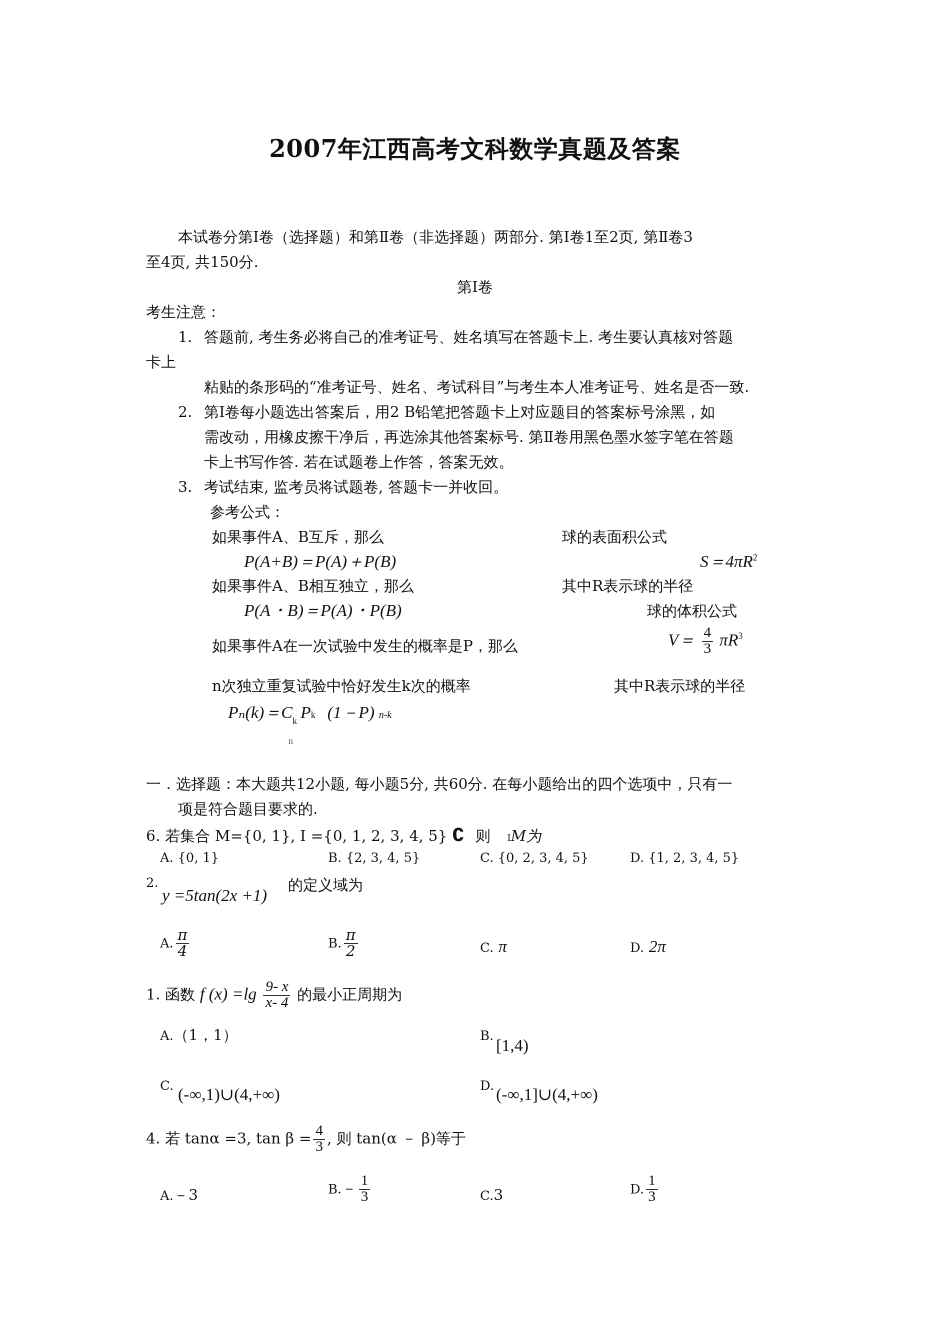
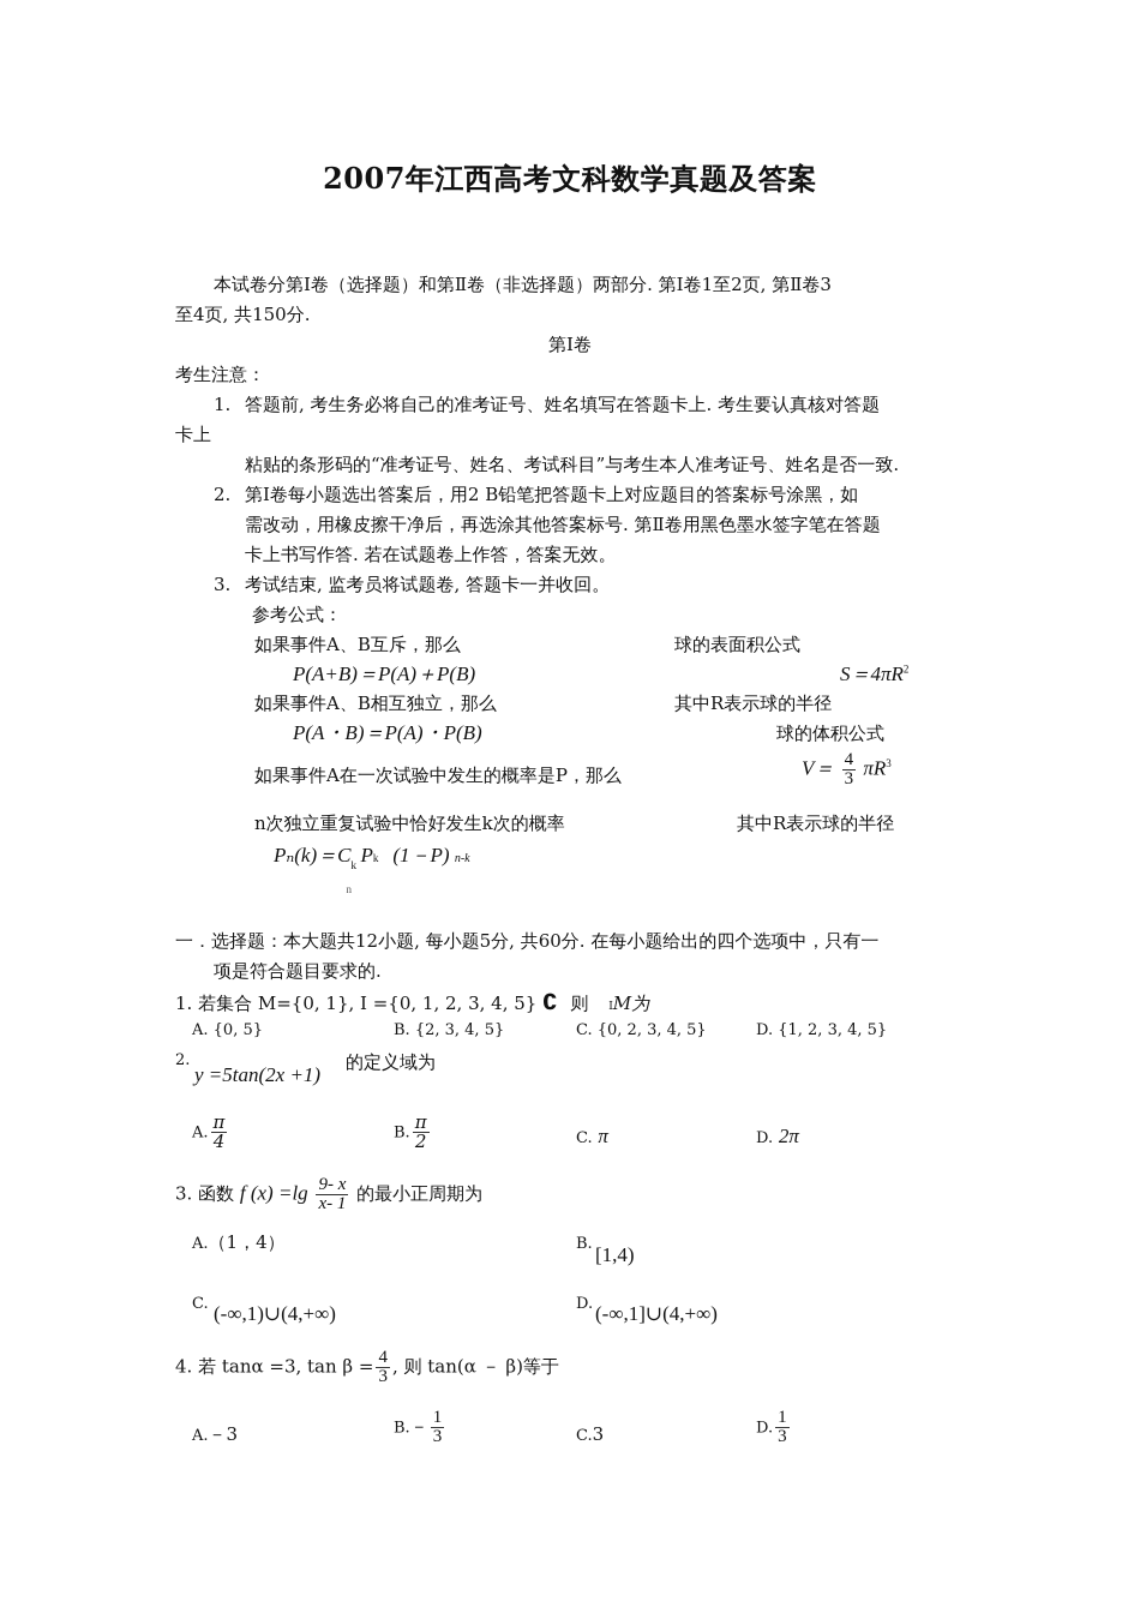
  2007年江西高考文科数学真题及答案
  本试卷分第Ⅰ卷（选择题）和第Ⅱ卷（非选择题）两部分. 第Ⅰ卷1至2页, 第Ⅱ卷3
  至4页, 共150分.
  第Ⅰ卷
  考生注意：
  1.
  答题前, 考生务必将自己的准考证号、姓名填写在答题卡上. 考生要认真核对答题
  卡上
  粘贴的条形码的“准考证号、姓名、考试科目”与考生本人准考证号、姓名是否一致.
  2.
  第Ⅰ卷每小题选出答案后，用2 B铅笔把答题卡上对应题目的答案标号涂黑，如
  需改动，用橡皮擦干净后，再选涂其他答案标号. 第Ⅱ卷用黑色墨水签字笔在答题
  卡上书写作答. 若在试题卷上作答，答案无效。
  3.
  考试结束, 监考员将试题卷, 答题卡一并收回。
  参考公式：
  如果事件A、B互斥，那么
  P(A+B)＝P(A)＋P(B)
  如果事件A、B相互独立，那么
  P(A・B)＝P(A)・P(B)
  如果事件A在一次试验中发生的概率是P，那么
  n次独立重复试验中恰好发生k次的概率
  Pₙ(k)＝C
  k
  n
  Pk (1－P) n-k
  球的表面积公式
  S＝4πR2
  其中R表示球的半径
  球的体积公式
  V＝
  4
  3
  πR3
  其中R表示球的半径
  一．选择题：本大题共12小题, 每小题5分, 共60分. 在每小题给出的四个选项中，只有一
  项是符合题目要求的.
- 6. 若集合 M={0, 1}, I ={0, 1, 2, 3, 4, 5} ∁ 则 IM为
+ 1. 若集合 M={0, 1}, I ={0, 1, 2, 3, 4, 5} ∁ 则 IM为
- A. {0, 1}
+ A. {0, 5}
  B. {2, 3, 4, 5}
  C. {0, 2, 3, 4, 5}
  D. {1, 2, 3, 4, 5}
  2.
  y =5tan(2x +1)
  的定义域为
  A.
  π
  4
  B.
  π
  2
  C. π
  D. 2π
- 1. 函数 f (x) =lg
+ 3. 函数 f (x) =lg
  9- x
- x- 4
+ x- 1
  的最小正周期为
- A.（1，1）
+ A.（1，4）
  B.
  [1,4)
  C.
  (-∞,1)∪(4,+∞)
  D.
  (-∞,1]∪(4,+∞)
  4. 若 tanα =3, tan β =
  4
  3
  , 则 tan(α － β)等于
  A.－3
  B.－
  1
  3
  C.3
  D.
  1
  3
